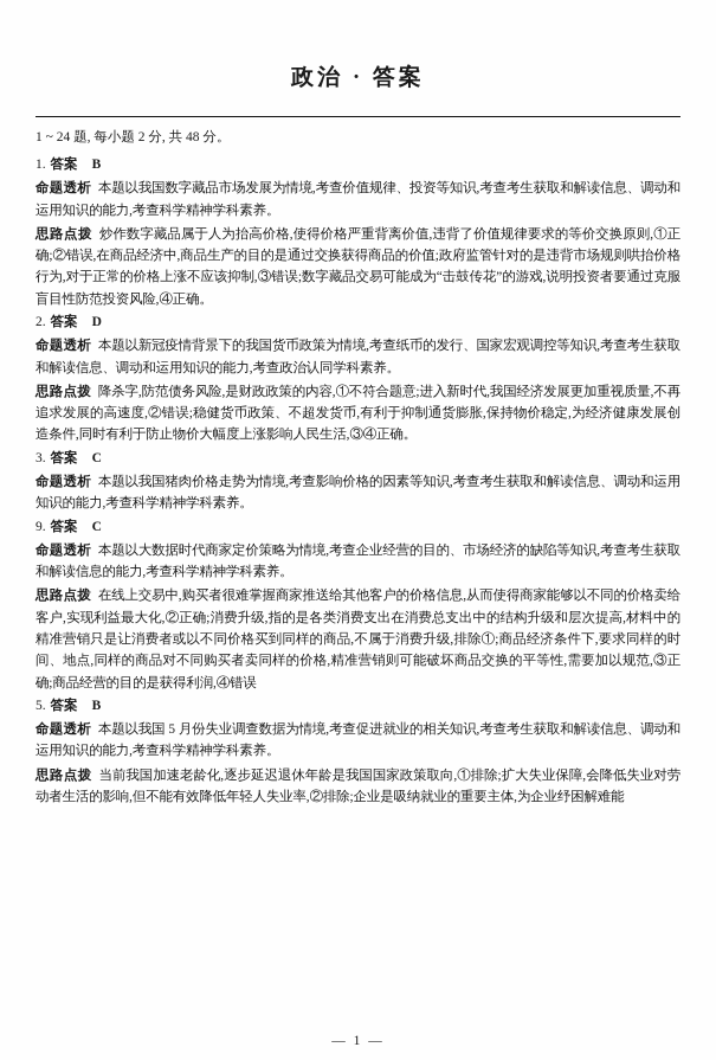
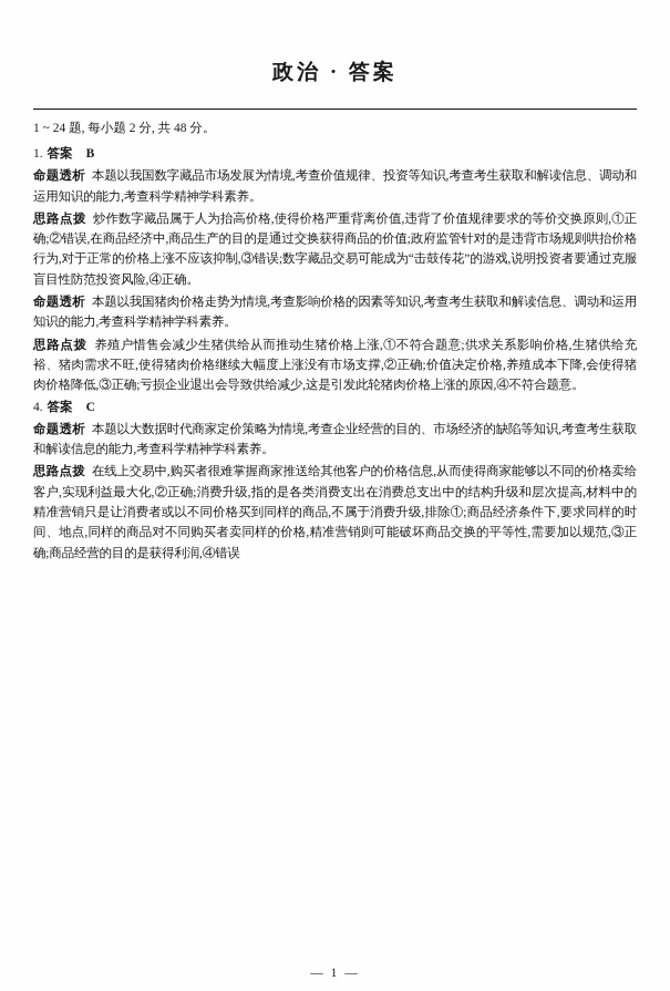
  政治 · 答案
  1 ~ 24 题, 每小题 2 分, 共 48 分。
  1. 答案 B
  命题透析 本题以我国数字藏品市场发展为情境,考查价值规律、投资等知识,考查考生获取和解读信息、调动和运用知识的能力,考查科学精神学科素养。
  思路点拨 炒作数字藏品属于人为抬高价格,使得价格严重背离价值,违背了价值规律要求的等价交换原则,①正确;②错误,在商品经济中,商品生产的目的是通过交换获得商品的价值;政府监管针对的是违背市场规则哄抬价格行为,对于正常的价格上涨不应该抑制,③错误;数字藏品交易可能成为“击鼓传花”的游戏,说明投资者要通过克服盲目性防范投资风险,④正确。
- 2. 答案 D
- 命题透析 本题以新冠疫情背景下的我国货币政策为情境,考查纸币的发行、国家宏观调控等知识,考查考生获取和解读信息、调动和运用知识的能力,考查政治认同学科素养。
- 思路点拨 降杀字,防范债务风险,是财政政策的内容,①不符合题意;进入新时代,我国经济发展更加重视质量,不再追求发展的高速度,②错误;稳健货币政策、不超发货币,有利于抑制通货膨胀,保持物价稳定,为经济健康发展创造条件,同时有利于防止物价大幅度上涨影响人民生活,③④正确。
- 3. 答案 C
  命题透析 本题以我国猪肉价格走势为情境,考查影响价格的因素等知识,考查考生获取和解读信息、调动和运用知识的能力,考查科学精神学科素养。
+ 思路点拨 养殖户惜售会减少生猪供给从而推动生猪价格上涨,①不符合题意;供求关系影响价格,生猪供给充裕、猪肉需求不旺,使得猪肉价格继续大幅度上涨没有市场支撑,②正确;价值决定价格,养殖成本下降,会使得猪肉价格降低,③正确;亏损企业退出会导致供给减少,这是引发此轮猪肉价格上涨的原因,④不符合题意。
- 9. 答案 C
+ 4. 答案 C
  命题透析 本题以大数据时代商家定价策略为情境,考查企业经营的目的、市场经济的缺陷等知识,考查考生获取和解读信息的能力,考查科学精神学科素养。
  思路点拨 在线上交易中,购买者很难掌握商家推送给其他客户的价格信息,从而使得商家能够以不同的价格卖给客户,实现利益最大化,②正确;消费升级,指的是各类消费支出在消费总支出中的结构升级和层次提高,材料中的精准营销只是让消费者或以不同价格买到同样的商品,不属于消费升级,排除①;商品经济条件下,要求同样的时间、地点,同样的商品对不同购买者卖同样的价格,精准营销则可能破坏商品交换的平等性,需要加以规范,③正确;商品经营的目的是获得利润,④错误
- 5. 答案 B
- 命题透析 本题以我国 5 月份失业调查数据为情境,考查促进就业的相关知识,考查考生获取和解读信息、调动和运用知识的能力,考查科学精神学科素养。
- 思路点拨 当前我国加速老龄化,逐步延迟退休年龄是我国国家政策取向,①排除;扩大失业保障,会降低失业对劳动者生活的影响,但不能有效降低年轻人失业率,②排除;企业是吸纳就业的重要主体,为企业纾困解难能
  — 1 —
